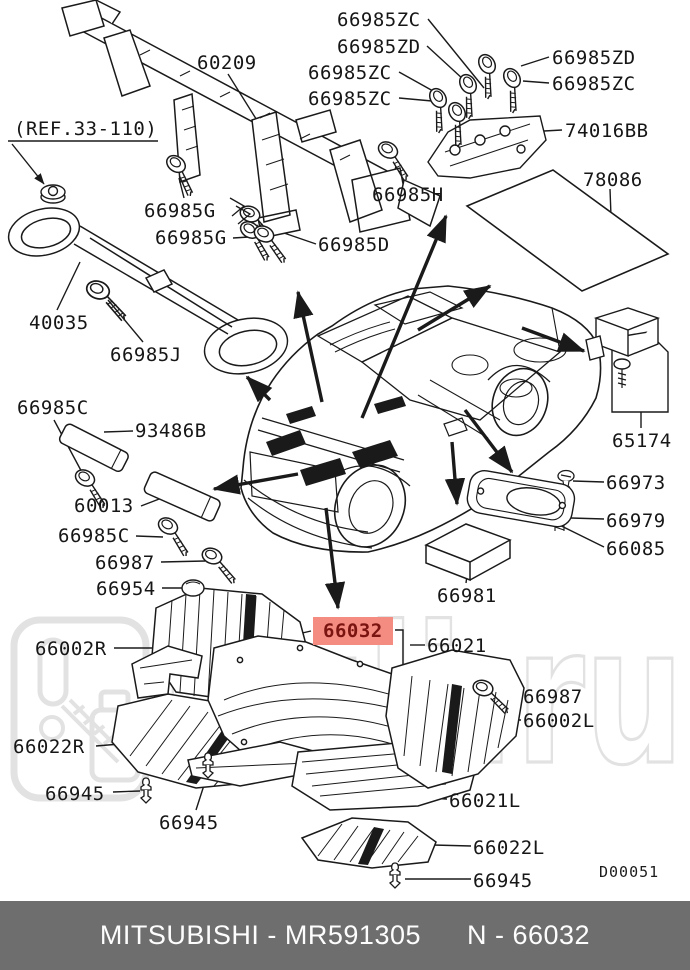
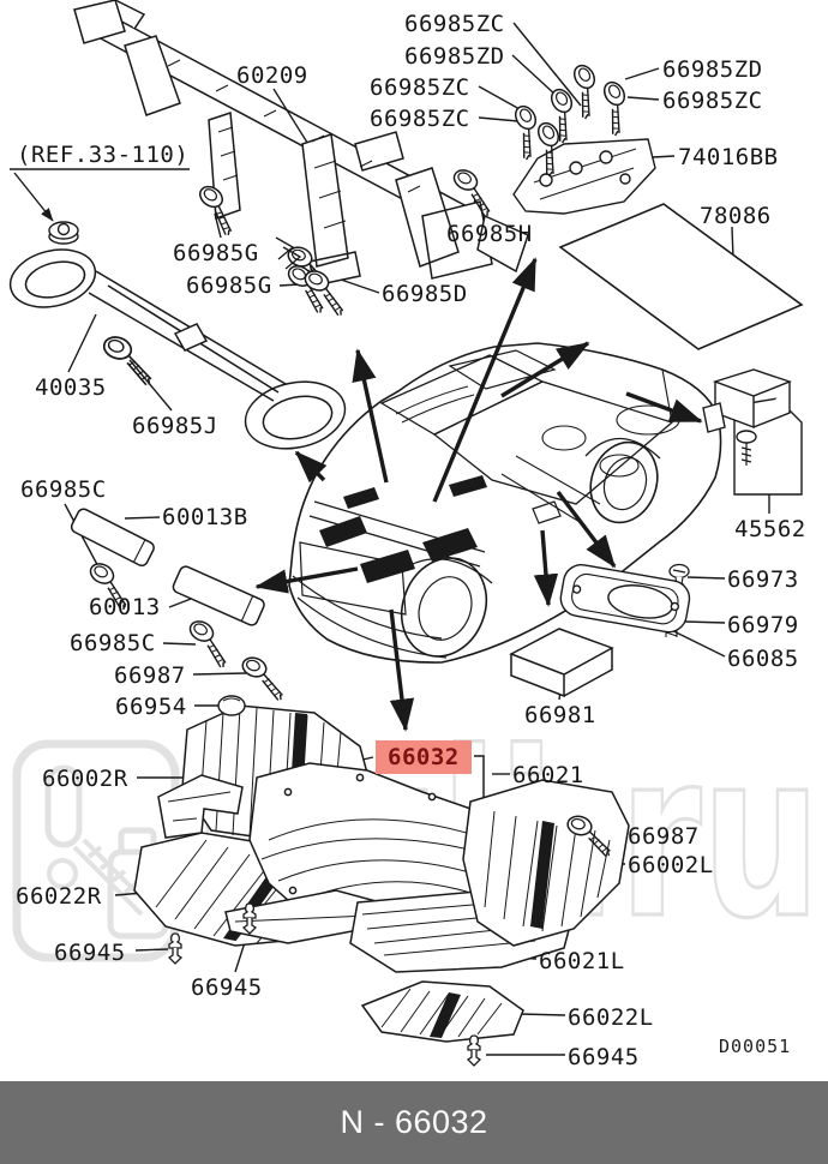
  (REF.33-110)
  60209
  66985ZC
  66985ZD
  66985ZC
  66985ZC
  66985ZD
  66985ZC
  74016BB
  78086
  66985H
  66985G
  66985G
  66985D
  40035
  66985J
  66985C
- 93486B
+ 60013B
  60013
  66985C
  66987
  66954
  66002R
  66022R
  66945
  66945
- 65174
+ 45562
  66973
  66979
  66085
  66981
  66032
  66021
  66987
  66002L
  66021L
  66022L
  66945
  D00051
- MITSUBISHI - MR591305
  N - 66032
